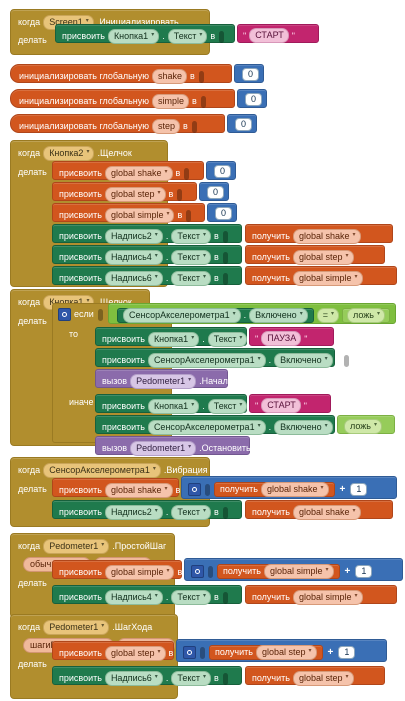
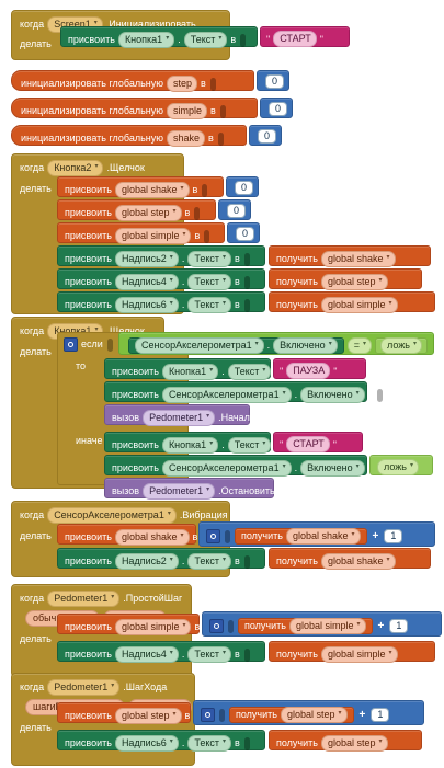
  когда
  Screen1
  .Инициализировать
  делать
  присвоить
  Кнопка1
  .
  Текст
  в
  "
  СТАРТ
  "
  инициализировать глобальную
- shake
+ step
  в
  0
  инициализировать глобальную
  simple
  в
  0
  инициализировать глобальную
- step
+ shake
  в
  0
  когда
  Кнопка2
  .Щелчок
  делать
  присвоить
  global shake
  в
  0
  присвоить
  global step
  в
  0
  присвоить
  global simple
  в
  0
  присвоить
  Надпись2
  .
  Текст
  в
  получить
  global shake
  присвоить
  Надпись4
  .
  Текст
  в
  получить
  global step
  присвоить
  Надпись6
  .
  Текст
  в
  получить
  global simple
  когда
  Кнопка1
  .Щелчок
  делать
  если
  то
  иначе
  СенсорАкселерометра1
  .
  Включено
  =
  ложь
  присвоить
  Кнопка1
  .
  Текст
  "
  ПАУЗА
  "
  присвоить
  СенсорАкселерометра1
  .
  Включено
  вызов
  Pedometer1
  .Начало
  присвоить
  Кнопка1
  .
  Текст
  "
  СТАРТ
  "
  присвоить
  СенсорАкселерометра1
  .
  Включено
  ложь
  вызов
  Pedometer1
  .Остановить
  когда
  СенсорАкселерометра1
  .Вибрация
  делать
  присвоить
  global shake
  в
  получить
  global shake
  +
  1
  присвоить
  Надпись2
  .
  Текст
  в
  получить
  global shake
  когда
  Pedometer1
  .ПростойШаг
  делать
  присвоить
  global simple
  в
  получить
  global simple
  +
  1
  присвоить
  Надпись4
  .
  Текст
  в
  получить
  global simple
  когда
  Pedometer1
  .ШагХода
  делать
  присвоить
  global step
  в
  получить
  global step
  +
  1
  присвоить
  Надпись6
  .
  Текст
  в
  получить
  global step
